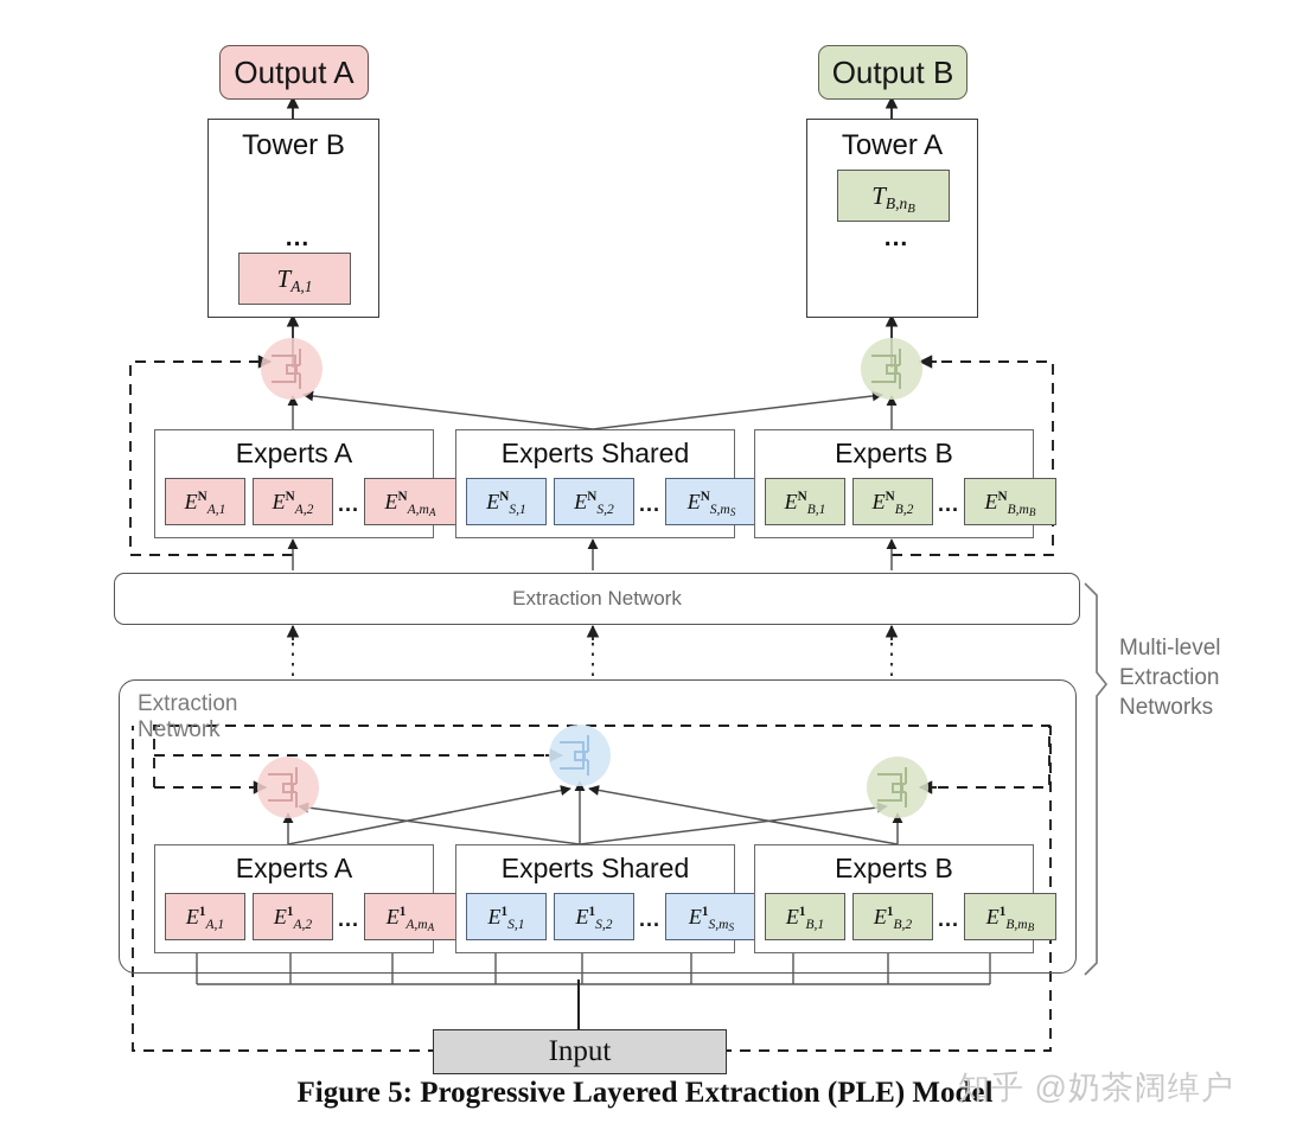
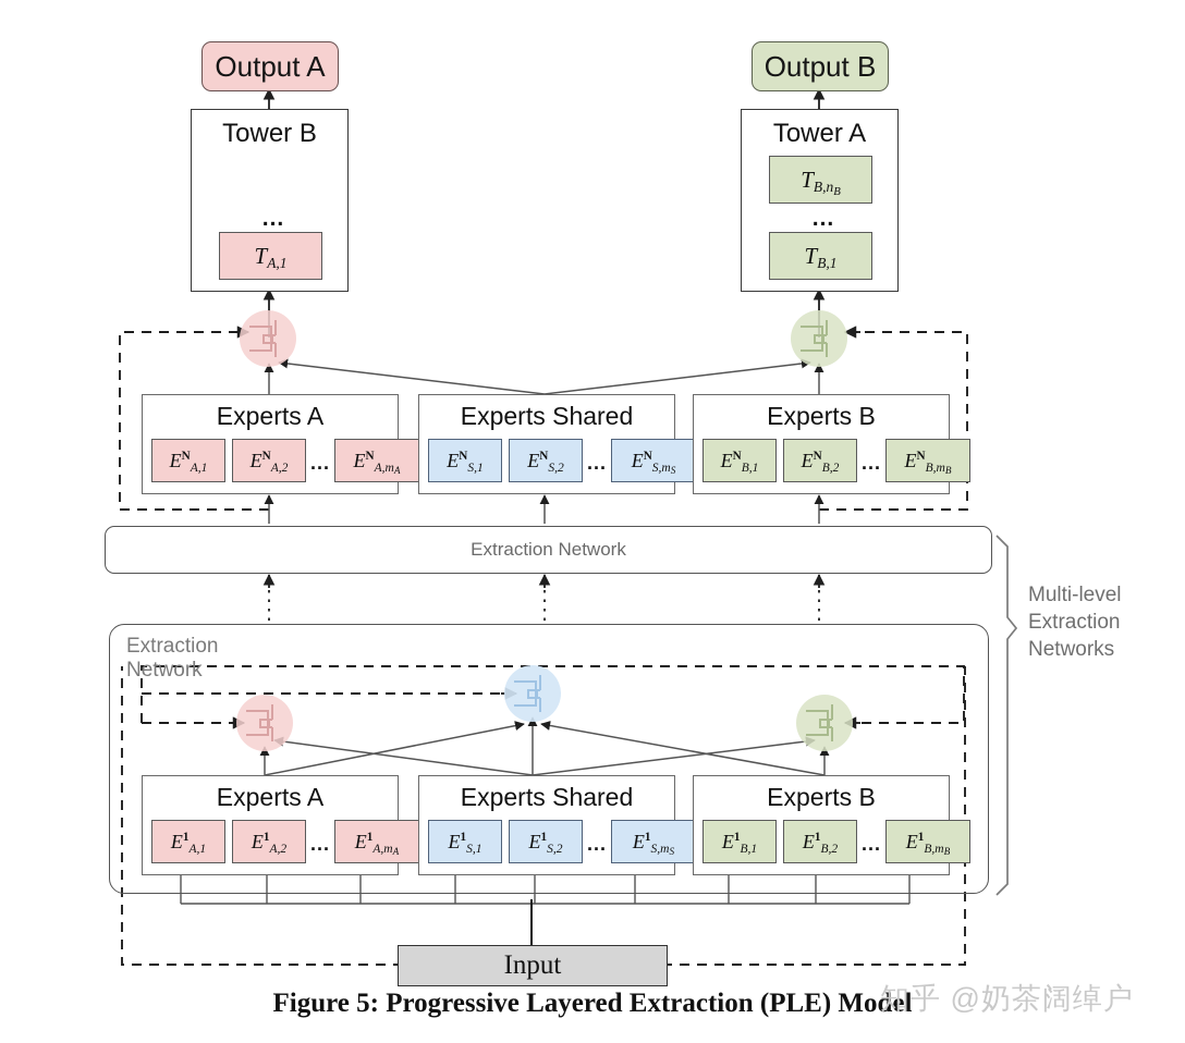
  Output A
  Output B
  Tower B
  ...
  TA,1
  Tower A
  TB,nB
  ...
+ TB,1
  Experts A
  ENA,1
  ENA,2
  ...
  ENA,mA
  Experts Shared
  ENS,1
  ENS,2
  ...
  ENS,mS
  Experts B
  ENB,1
  ENB,2
  ...
  ENB,mB
  Extraction Network
  Extraction
  Network
  Experts A
  E1A,1
  E1A,2
  ...
  E1A,mA
  Experts Shared
  E1S,1
  E1S,2
  ...
  E1S,mS
  Experts B
  E1B,1
  E1B,2
  ...
  E1B,mB
  Input
  Multi-level
  Extraction
  Networks
  Figure 5: Progressive Layered Extraction (PLE) Model
  知乎 @奶茶阔绰户
